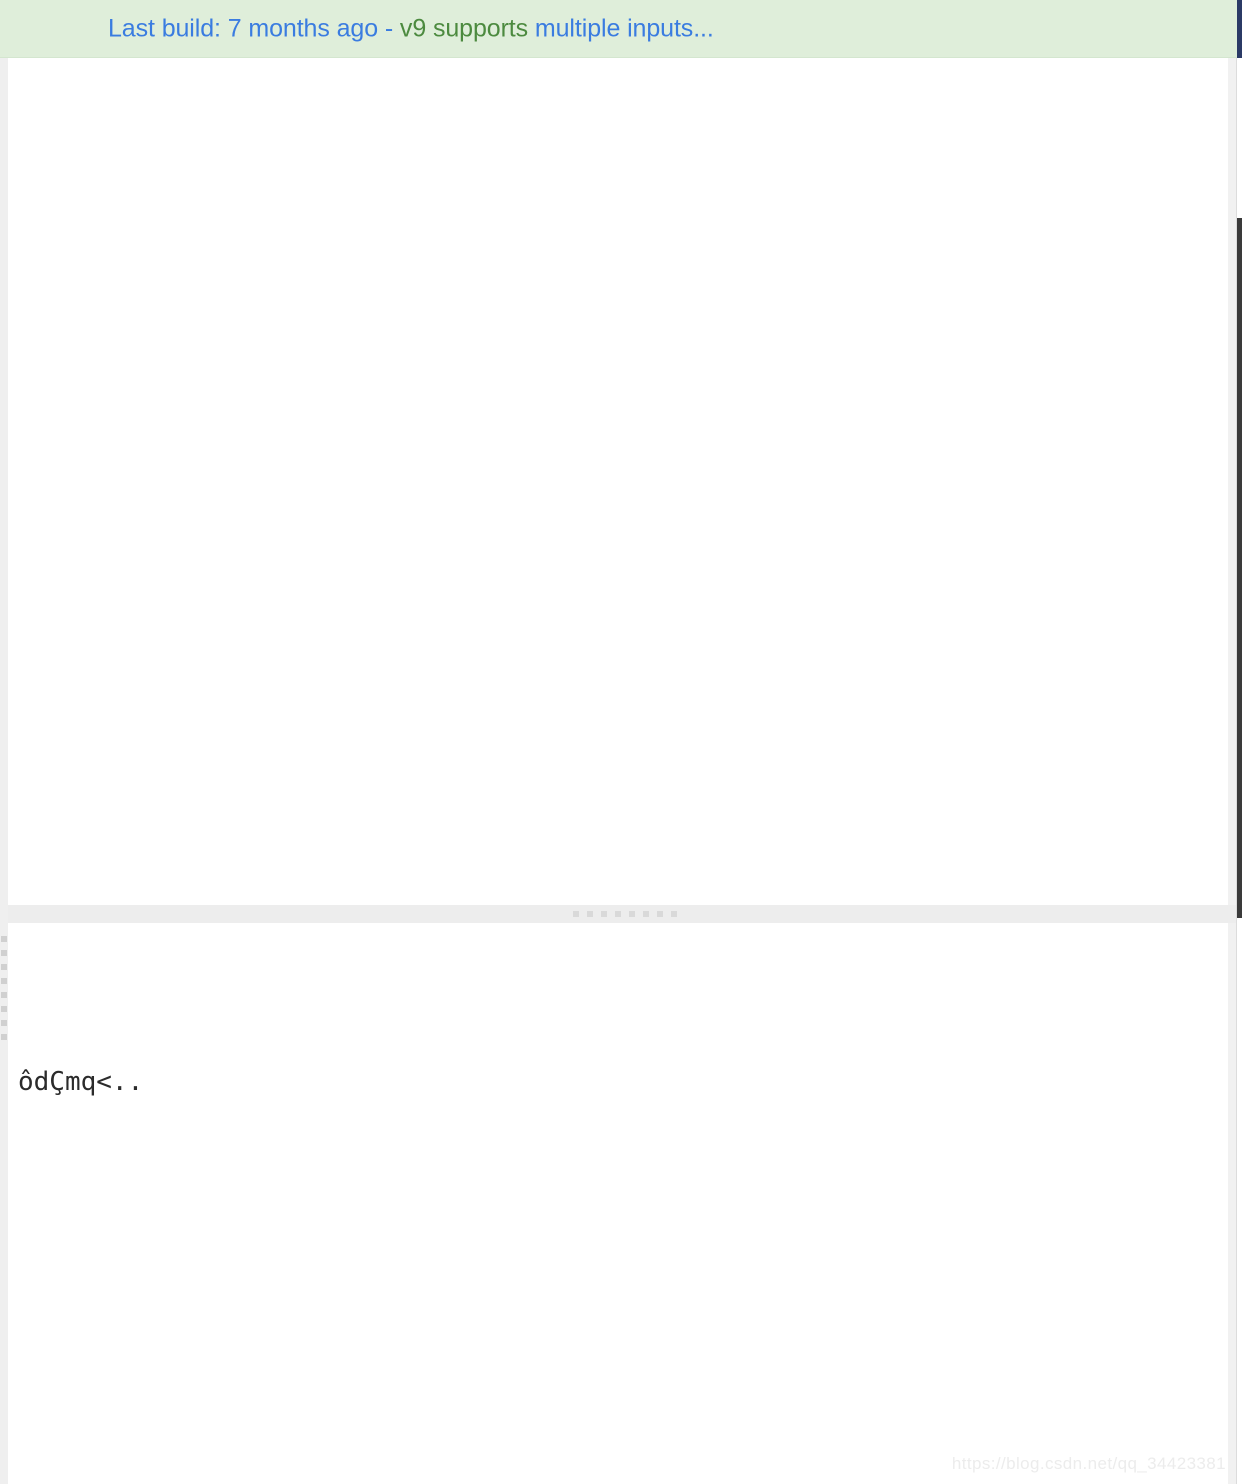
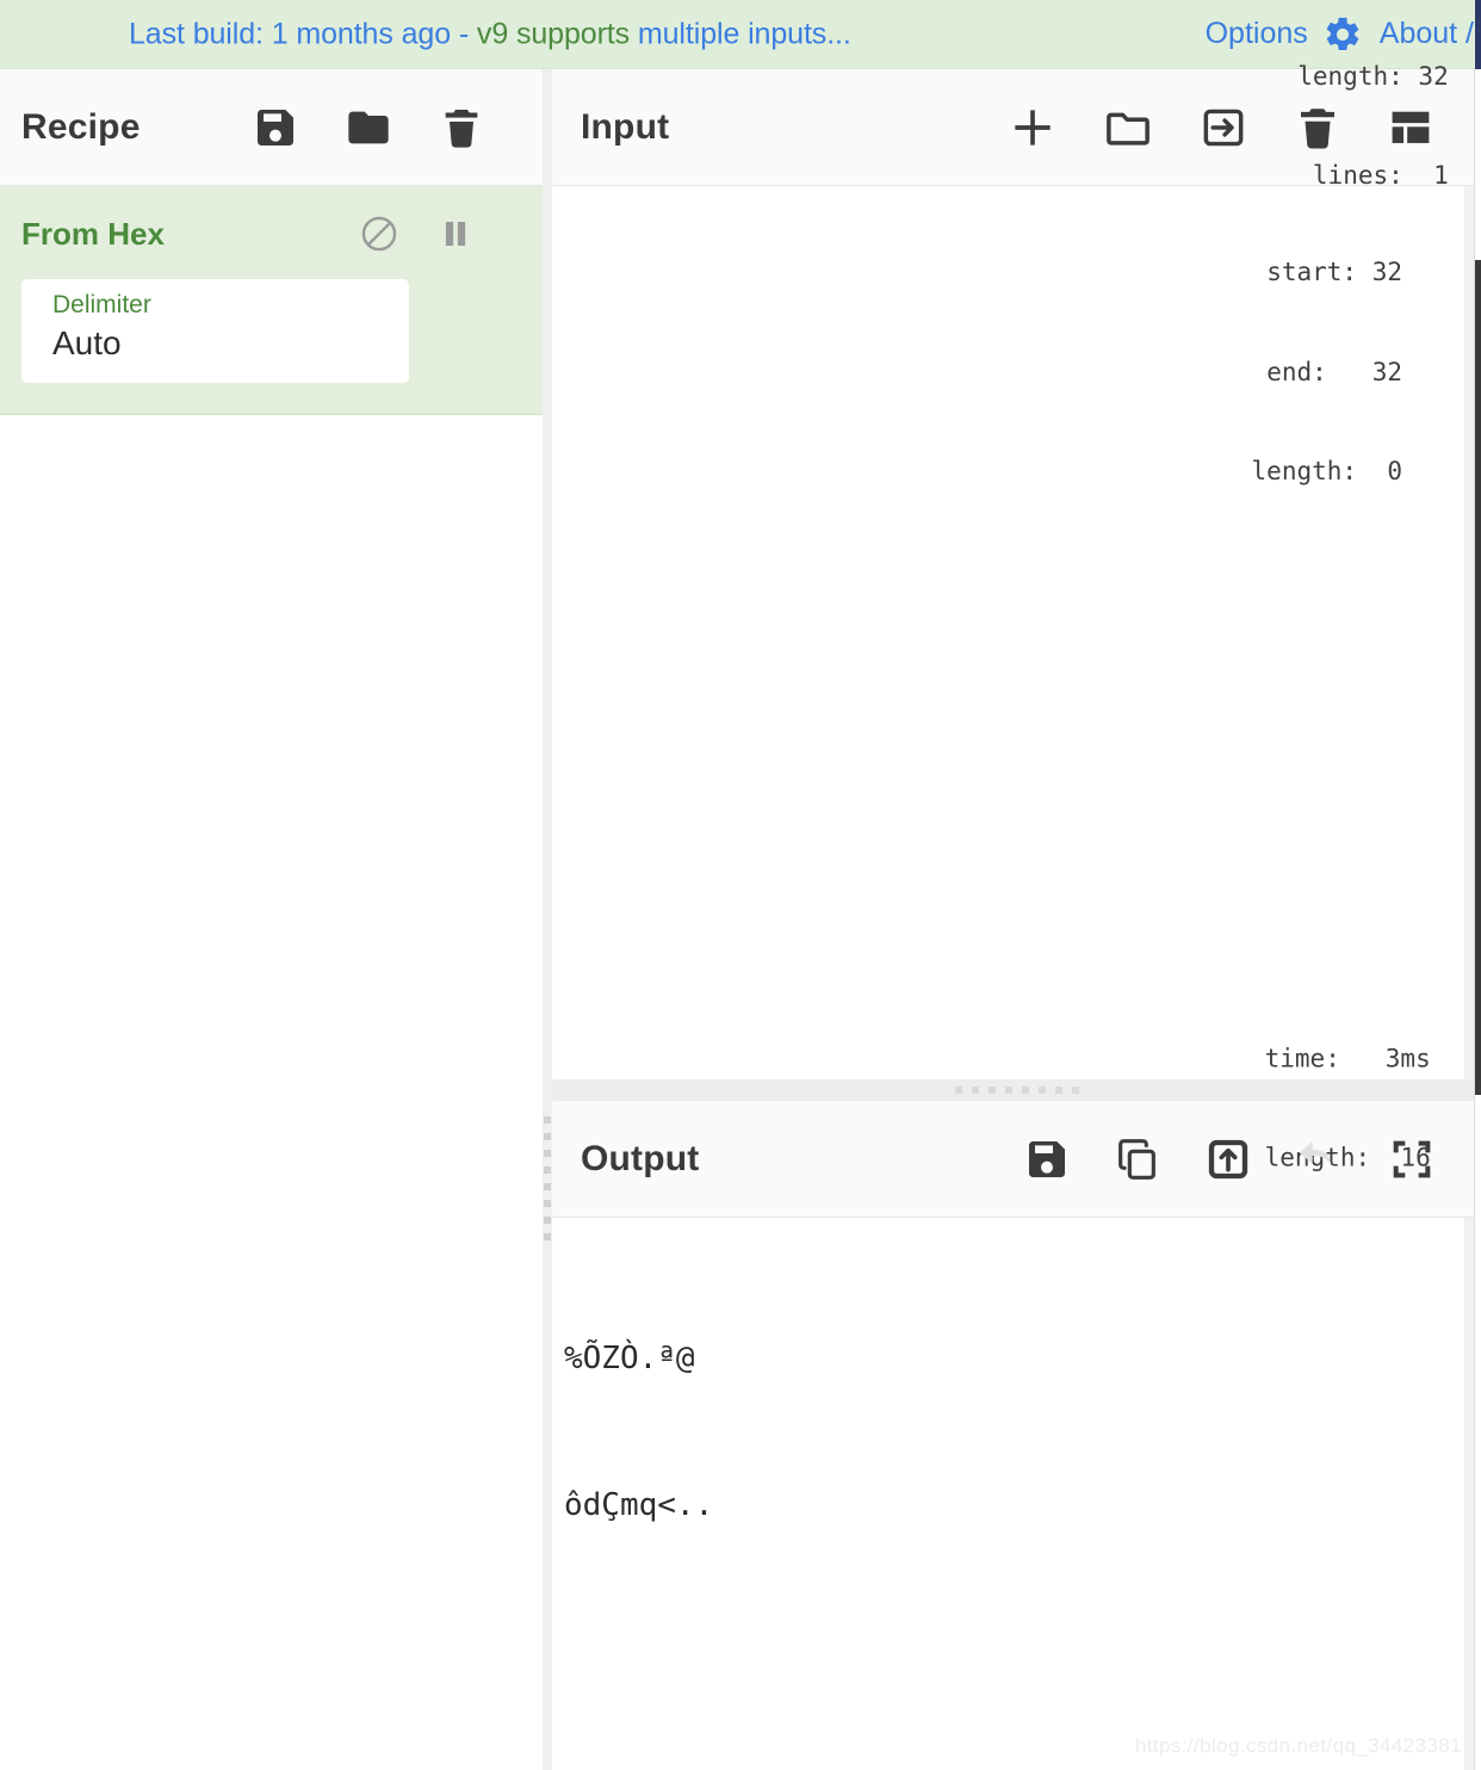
- Last build: 7 months ago - v9 supports multiple inputs...
+ Last build: 1 months ago - v9 supports multiple inputs...
+ Options
+ About /
+ Recipe
+ From Hex
+ Delimiter
+ Auto
+ Input
+ length: 32
+ lines: 1
+ start: 32
+ end: 32
+ length: 0
+ Output
+ time: 3ms
+ length: 16
+ %ÕZÒ.ª@
  ôdÇmq<..
